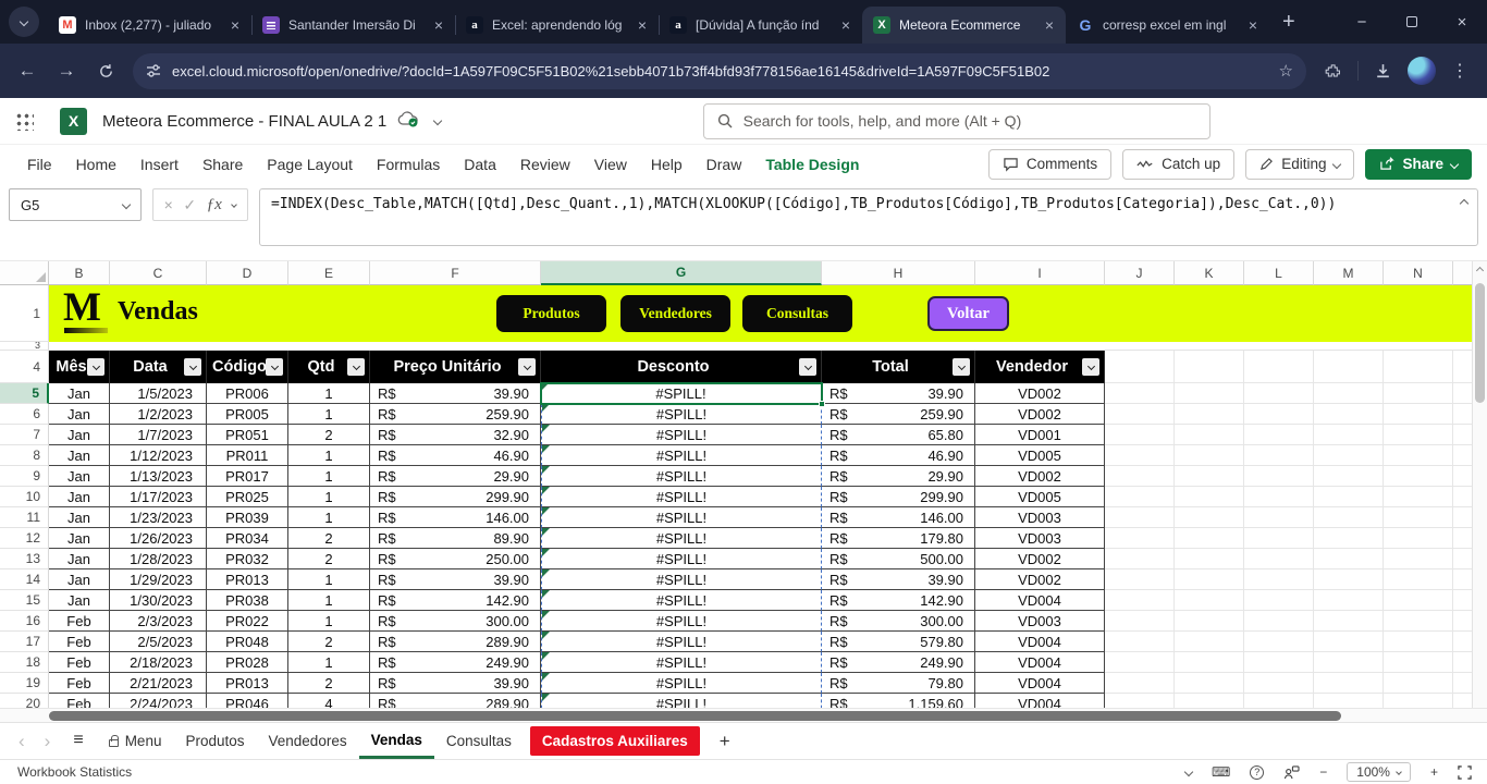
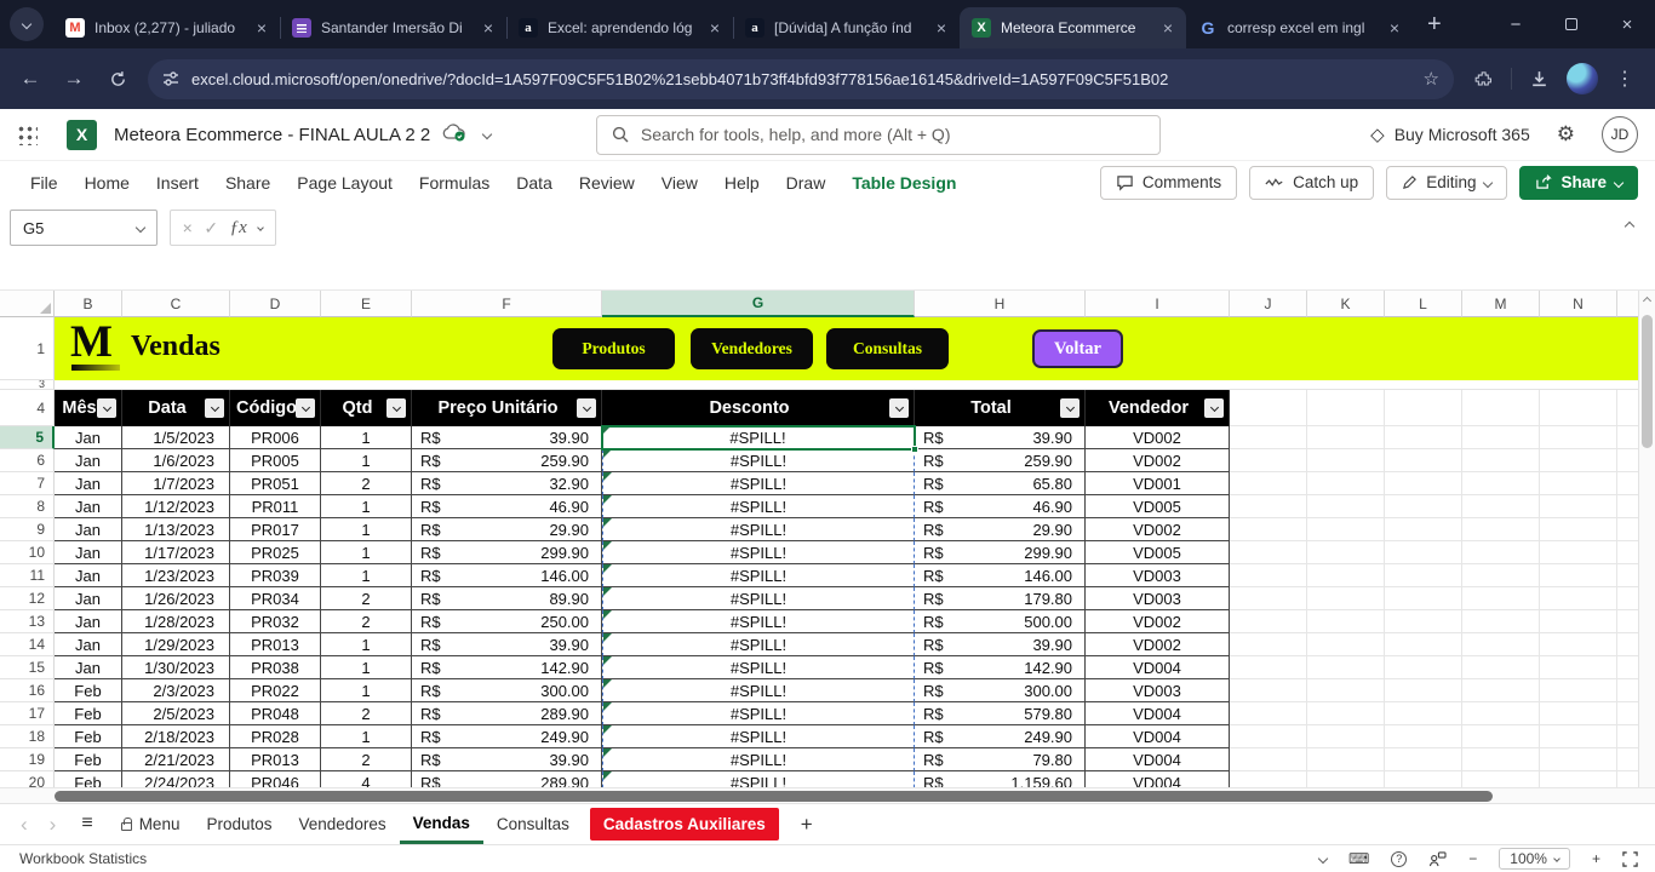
  M
  Inbox (2,277) - juliado
  ×
  Santander Imersão Di
  ×
  a
  Excel: aprendendo lóg
  ×
  a
  [Dúvida] A função índ
  ×
  X
  Meteora Ecommerce
  ×
  G
  corresp excel em ingl
  ×
  +
  −
  ×
  ←
  →
  excel.cloud.microsoft/open/onedrive/?docId=1A597F09C5F51B02%21sebb4071b73ff4bfd93f778156ae16145&driveId=1A597F09C5F51B02
  ☆
  ⋮
  X
- Meteora Ecommerce - FINAL AULA 2 1
+ Meteora Ecommerce - FINAL AULA 2 2
  Search for tools, help, and more (Alt + Q)
+ ◇
+ Buy Microsoft 365
+ ⚙
+ JD
  File
  Home
  Insert
  Share
  Page Layout
  Formulas
  Data
  Review
  View
  Help
  Draw
  Table Design
  Comments
  Catch up
  Editing
  Share
  G5
  ×
  ✓
  ƒx
- =INDEX(Desc_Table,MATCH([Qtd],Desc_Quant.,1),MATCH(XLOOKUP([Código],TB_Produtos[Código],TB_Produtos[Categoria]),Desc_Cat.,0))
  B
  C
  D
  E
  F
  G
  H
  I
  J
  K
  L
  M
  N
  1
  M
  Vendas
  Produtos
  Vendedores
  Consultas
  Voltar
  3
  4
  Mês
  Data
  Código
  Qtd
  Preço Unitário
  Desconto
  Total
  Vendedor
  5
  Jan
  1/5/2023
  PR006
  1
  R$
  39.90
  #SPILL!
  R$
  39.90
  VD002
  6
  Jan
- 1/2/2023
+ 1/6/2023
  PR005
  1
  R$
  259.90
  #SPILL!
  R$
  259.90
  VD002
  7
  Jan
  1/7/2023
  PR051
  2
  R$
  32.90
  #SPILL!
  R$
  65.80
  VD001
  8
  Jan
  1/12/2023
  PR011
  1
  R$
  46.90
  #SPILL!
  R$
  46.90
  VD005
  9
  Jan
  1/13/2023
  PR017
  1
  R$
  29.90
  #SPILL!
  R$
  29.90
  VD002
  10
  Jan
  1/17/2023
  PR025
  1
  R$
  299.90
  #SPILL!
  R$
  299.90
  VD005
  11
  Jan
  1/23/2023
  PR039
  1
  R$
  146.00
  #SPILL!
  R$
  146.00
  VD003
  12
  Jan
  1/26/2023
  PR034
  2
  R$
  89.90
  #SPILL!
  R$
  179.80
  VD003
  13
  Jan
  1/28/2023
  PR032
  2
  R$
  250.00
  #SPILL!
  R$
  500.00
  VD002
  14
  Jan
  1/29/2023
  PR013
  1
  R$
  39.90
  #SPILL!
  R$
  39.90
  VD002
  15
  Jan
  1/30/2023
  PR038
  1
  R$
  142.90
  #SPILL!
  R$
  142.90
  VD004
  16
  Feb
  2/3/2023
  PR022
  1
  R$
  300.00
  #SPILL!
  R$
  300.00
  VD003
  17
  Feb
  2/5/2023
  PR048
  2
  R$
  289.90
  #SPILL!
  R$
  579.80
  VD004
  18
  Feb
  2/18/2023
  PR028
  1
  R$
  249.90
  #SPILL!
  R$
  249.90
  VD004
  19
  Feb
  2/21/2023
  PR013
  2
  R$
  39.90
  #SPILL!
  R$
  79.80
  VD004
  20
  Feb
  2/24/2023
  PR046
  4
  R$
  289.90
  #SPILL!
  R$
  1,159.60
  VD004
  ‹
  ›
  ≡
  Menu
  Produtos
  Vendedores
  Vendas
  Consultas
  Cadastros Auxiliares
  +
  Workbook Statistics
  ⌨
  ?
  −
  100%
  +
